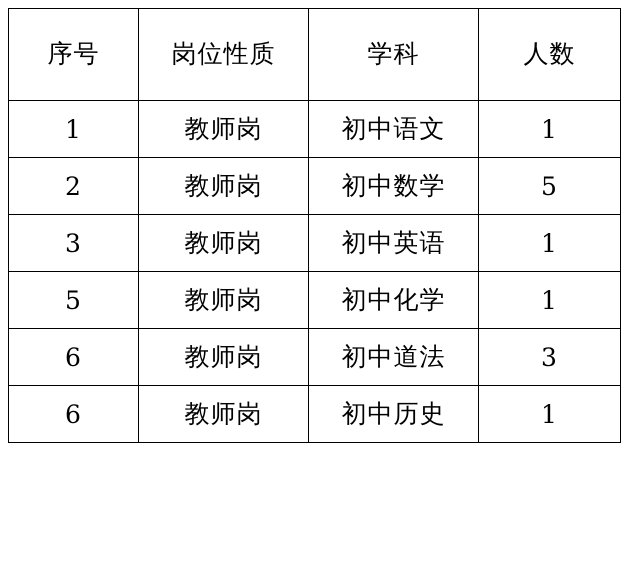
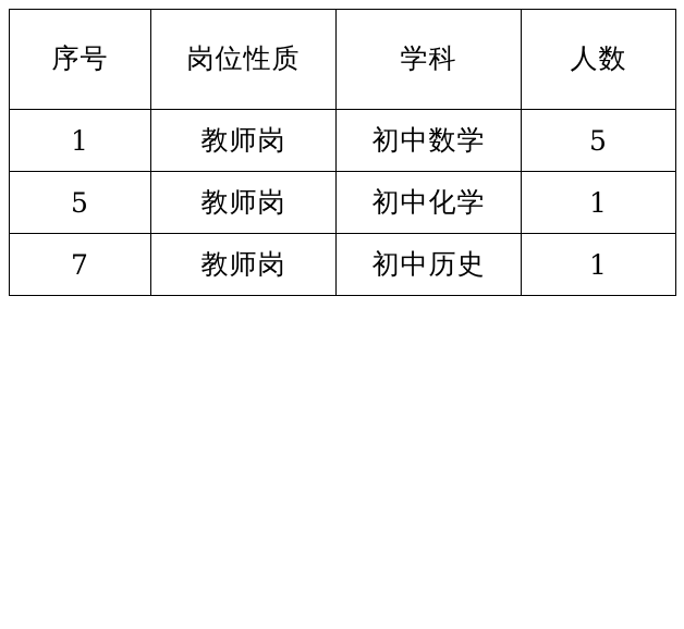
  序号	岗位性质	学科	人数
- 1	教师岗	初中语文	1
- 2	教师岗	初中数学	5
+ 1	教师岗	初中数学	5
- 3	教师岗	初中英语	1
  5	教师岗	初中化学	1
- 6	教师岗	初中道法	3
- 6	教师岗	初中历史	1
+ 7	教师岗	初中历史	1
